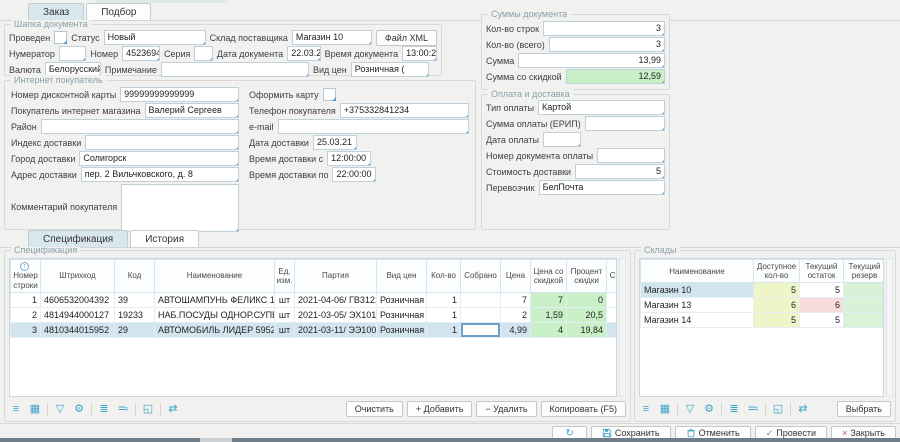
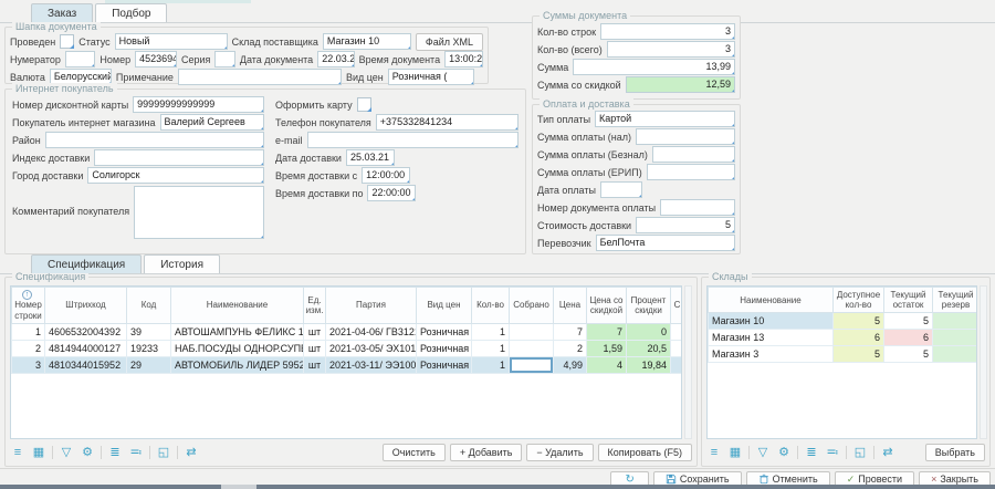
  Заказ
  Подбор
  Шапка документа
  Проведен
  Статус
  Новый
  Склад поставщика
  Магазин 10
  Файл XML
  Нумератор
  Номер
  4523694
  Серия
  Дата документа
  22.03.2
  Время документа
  13:00:2
  Валюта
  Белорусский
  Примечание
  Вид цен
  Розничная (
  Интернет покупатель
  Номер дисконтной карты
  99999999999999
  Покупатель интернет магазина
  Валерий Сергеев
  Район
  Индекс доставки
  Город доставки
  Солигорск
- Адрес доставки
- пер. 2 Вильчковского, д. 8
  Комментарий покупателя
  Оформить карту
  Телефон покупателя
  +375332841234
  e-mail
  Дата доставки
  25.03.21
  Время доставки с
  12:00:00
  Время доставки по
  22:00:00
  Суммы документа
  Кол-во строк
  3
  Кол-во (всего)
  3
  Сумма
  13,99
  Сумма со скидкой
  12,59
  Оплата и доставка
  Тип оплаты
  Картой
+ Сумма оплаты (нал)
+ Сумма оплаты (Безнал)
  Сумма оплаты (ЕРИП)
  Дата оплаты
  Номер документа оплаты
  Стоимость доставки
  5
  Перевозчик
  БелПочта
  Спецификация
  История
  Спецификация
  Номер строки	Штрихкод	Код	Наименование	Ед. изм.	Партия	Вид цен	Кол-во	Собрано	Цена	Цена со скидкой	Процент скидки	С
  1	4606532004392	39	АВТОШАМПУНЬ ФЕЛИКС 1	шт	2021-04-06/ ГВ312	Розничная	1		7	7	0
  2	4814944000127	19233	НАБ.ПОСУДЫ ОДНОР.СУП	шт	2021-03-05/ ЭХ101	Розничная	1		2	1,59	20,5
  3	4810344015952	29	АВТОМОБИЛЬ ЛИДЕР 5952	шт	2021-03-11/ ЭЭ100	Розничная	1		4,99	4	19,84
  ≡
  ▦
  ▽
  ⚙
  ≣
  ≕
  ◱
  ⇄
  Очистить
  + Добавить
  − Удалить
  Копировать (F5)
  Склады
  Наименование	Доступное кол-во	Текущий остаток	Текущий резерв
  Магазин 10	5	5
  Магазин 13	6	6
- Магазин 14	5	5
+ Магазин 3	5	5
  ≡
  ▦
  ▽
  ⚙
  ≣
  ≕
  ◱
  ⇄
  Выбрать
  ↻
  Сохранить
  Отменить
  ✓
  Провести
  ×
  Закрыть
